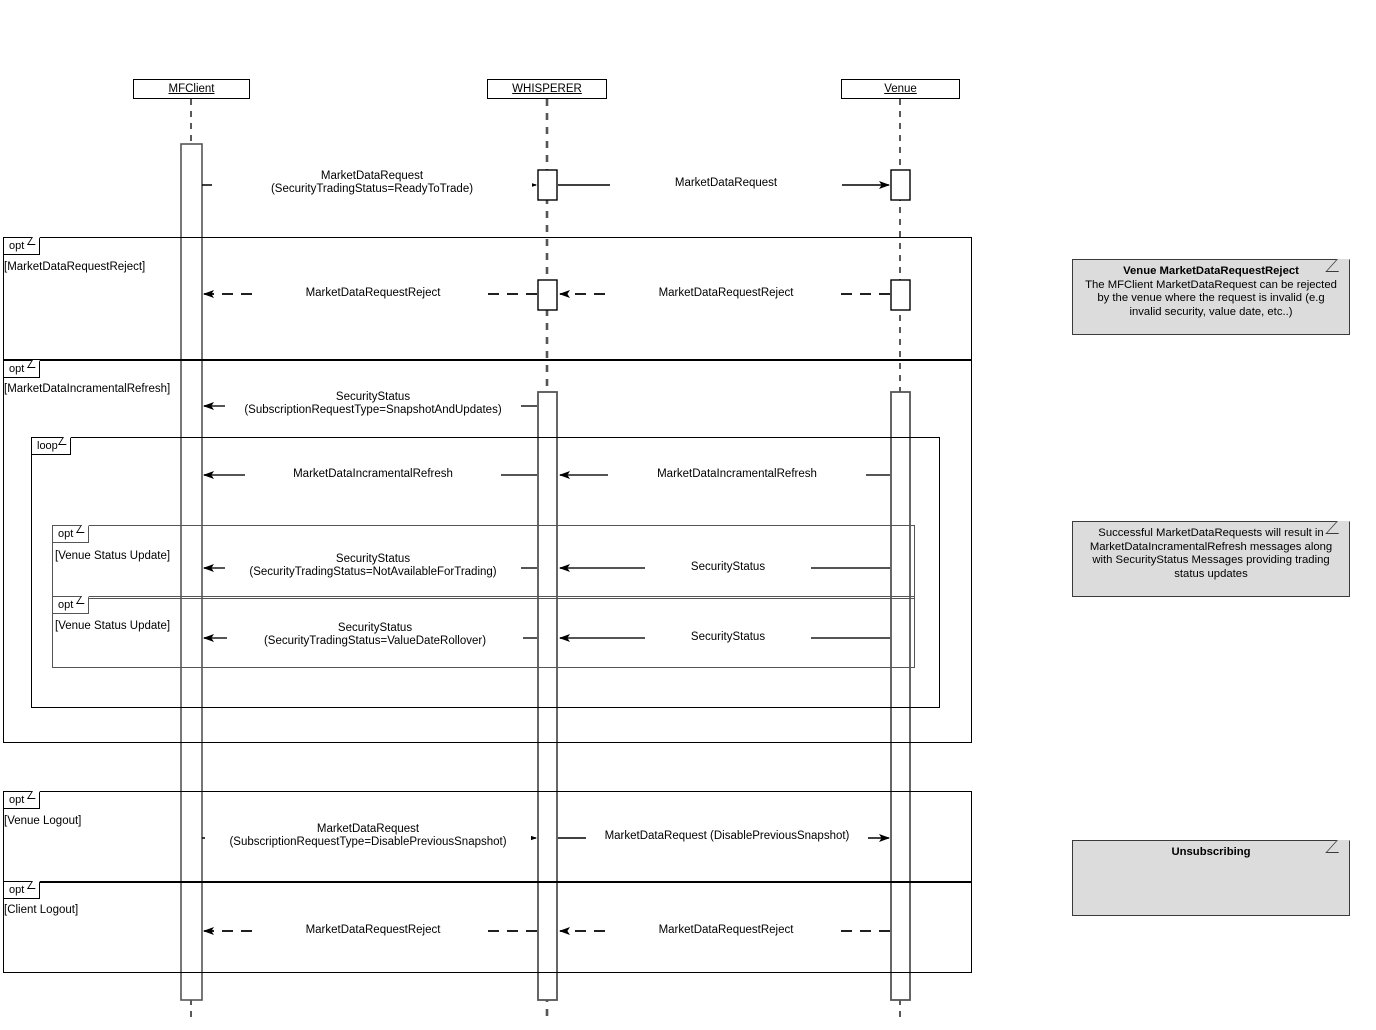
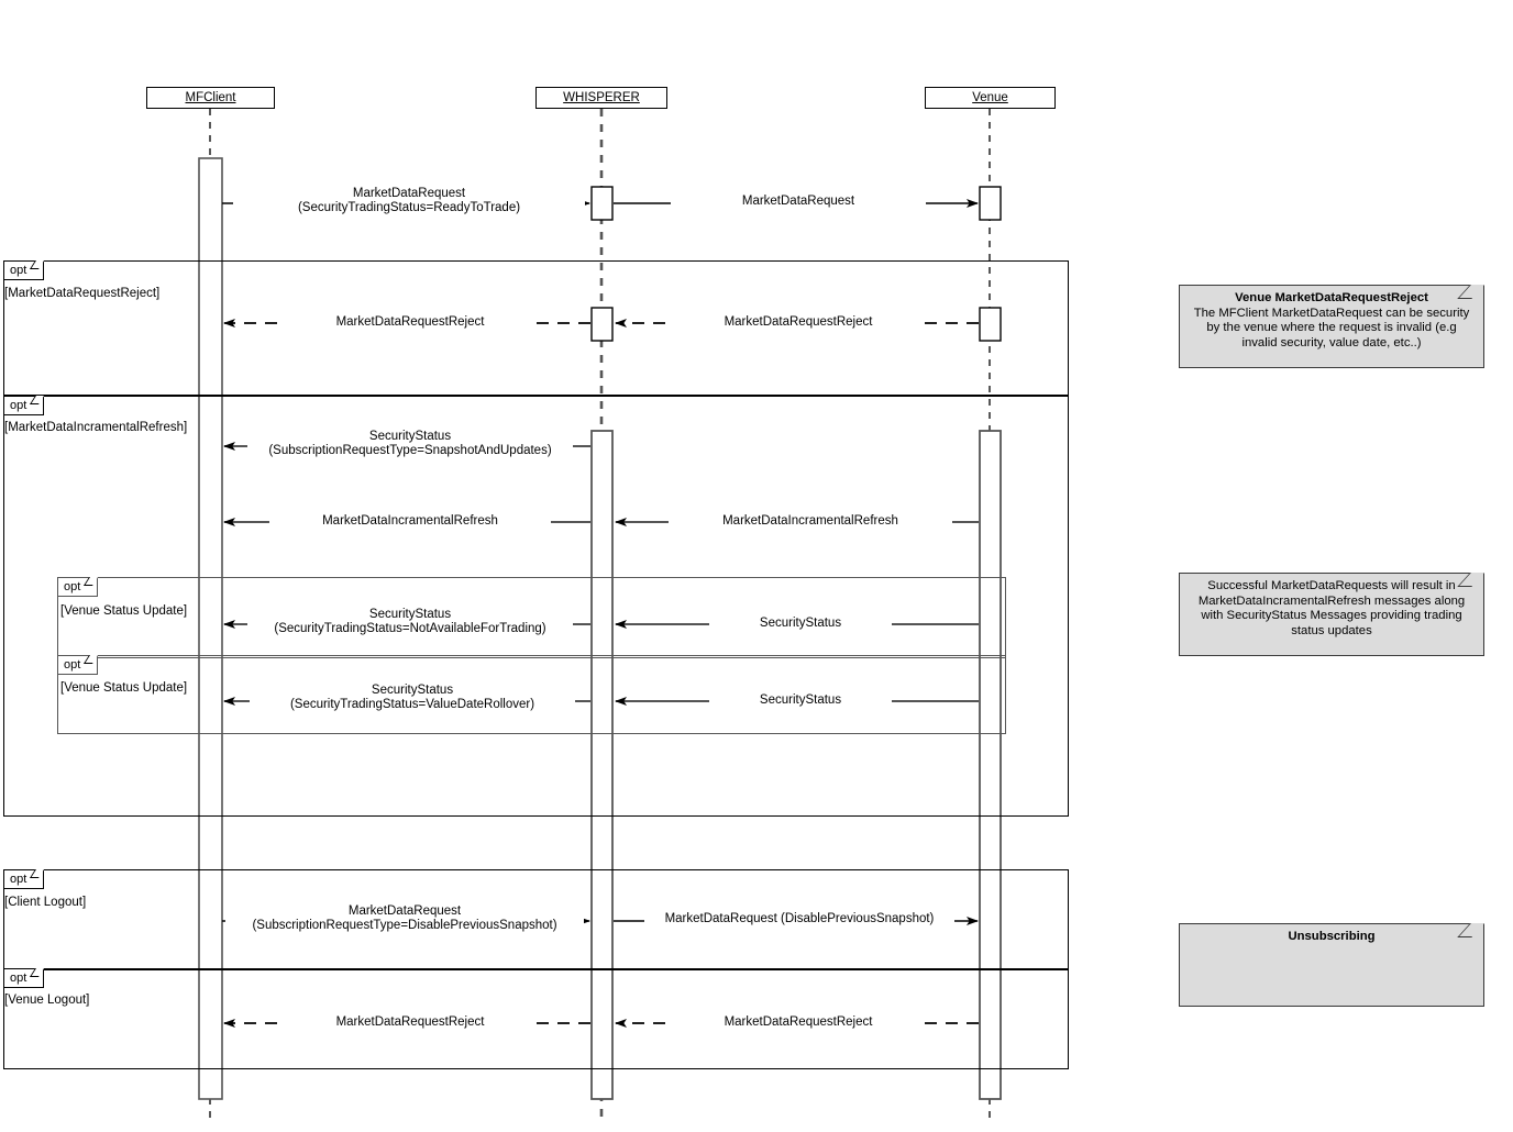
  MFClient
  WHISPERER
  Venue
  opt
  [MarketDataRequestReject]
  opt
  [MarketDataIncramentalRefresh]
- loop
  opt
  [Venue Status Update]
  opt
  [Venue Status Update]
  opt
- [Venue Logout]
+ [Client Logout]
  opt
- [Client Logout]
+ [Venue Logout]
  MarketDataRequest
  (SecurityTradingStatus=ReadyToTrade)
  MarketDataRequest
  MarketDataRequestReject
  MarketDataRequestReject
  SecurityStatus
  (SubscriptionRequestType=SnapshotAndUpdates)
  MarketDataIncramentalRefresh
  MarketDataIncramentalRefresh
  SecurityStatus
  (SecurityTradingStatus=NotAvailableForTrading)
  SecurityStatus
  SecurityStatus
  (SecurityTradingStatus=ValueDateRollover)
  SecurityStatus
  MarketDataRequest
  (SubscriptionRequestType=DisablePreviousSnapshot)
  MarketDataRequest (DisablePreviousSnapshot)
  MarketDataRequestReject
  MarketDataRequestReject
  Venue MarketDataRequestReject
- The MFClient MarketDataRequest can be rejected by the venue where the request is invalid (e.g invalid security, value date, etc..)
+ The MFClient MarketDataRequest can be security by the venue where the request is invalid (e.g invalid security, value date, etc..)
  Successful MarketDataRequests will result in MarketDataIncramentalRefresh messages along with SecurityStatus Messages providing trading status updates
  Unsubscribing
